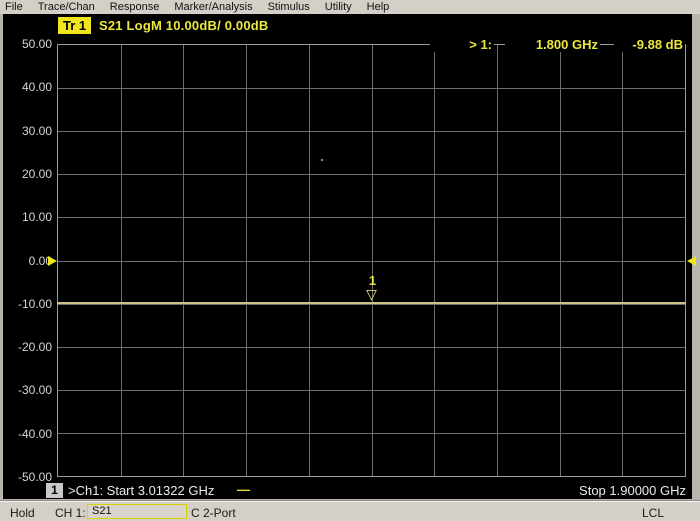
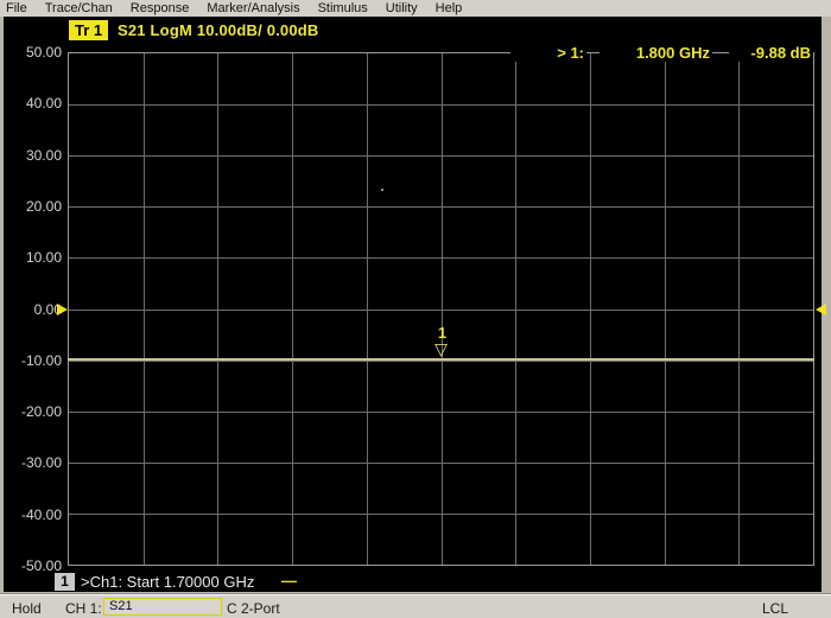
  File
  Trace/Chan
  Response
  Marker/Analysis
  Stimulus
  Utility
  Help
  Tr 1
  S21 LogM 10.00dB/ 0.00dB
  50.00
  40.00
  30.00
  20.00
  10.00
  0.00
  -10.00
  -20.00
  -30.00
  -40.00
  -50.00
  > 1:
  1.800 GHz
  -9.88 dB
  1
  ▽
  1
- >Ch1: Start 3.01322 GHz
+ >Ch1: Start 1.70000 GHz
  —
- Stop 1.90000 GHz
  Hold
  CH 1:
  S21
  C 2-Port
  LCL
